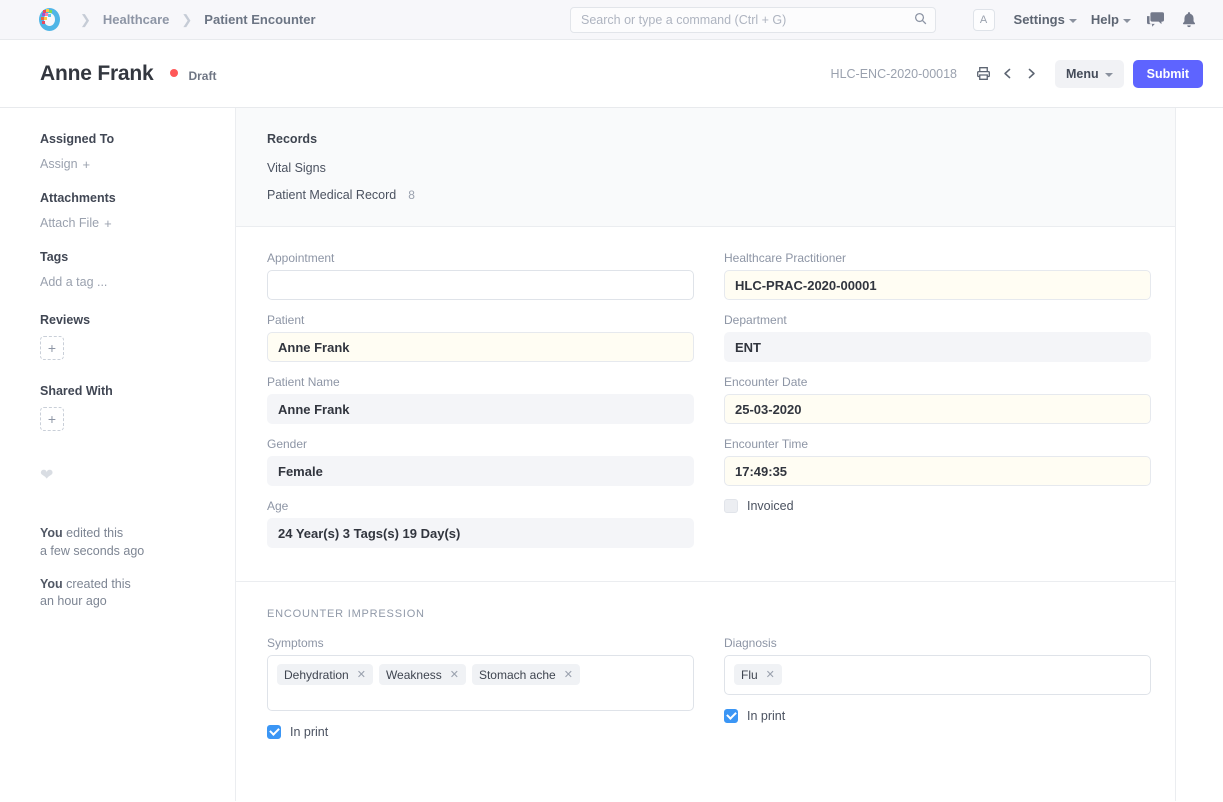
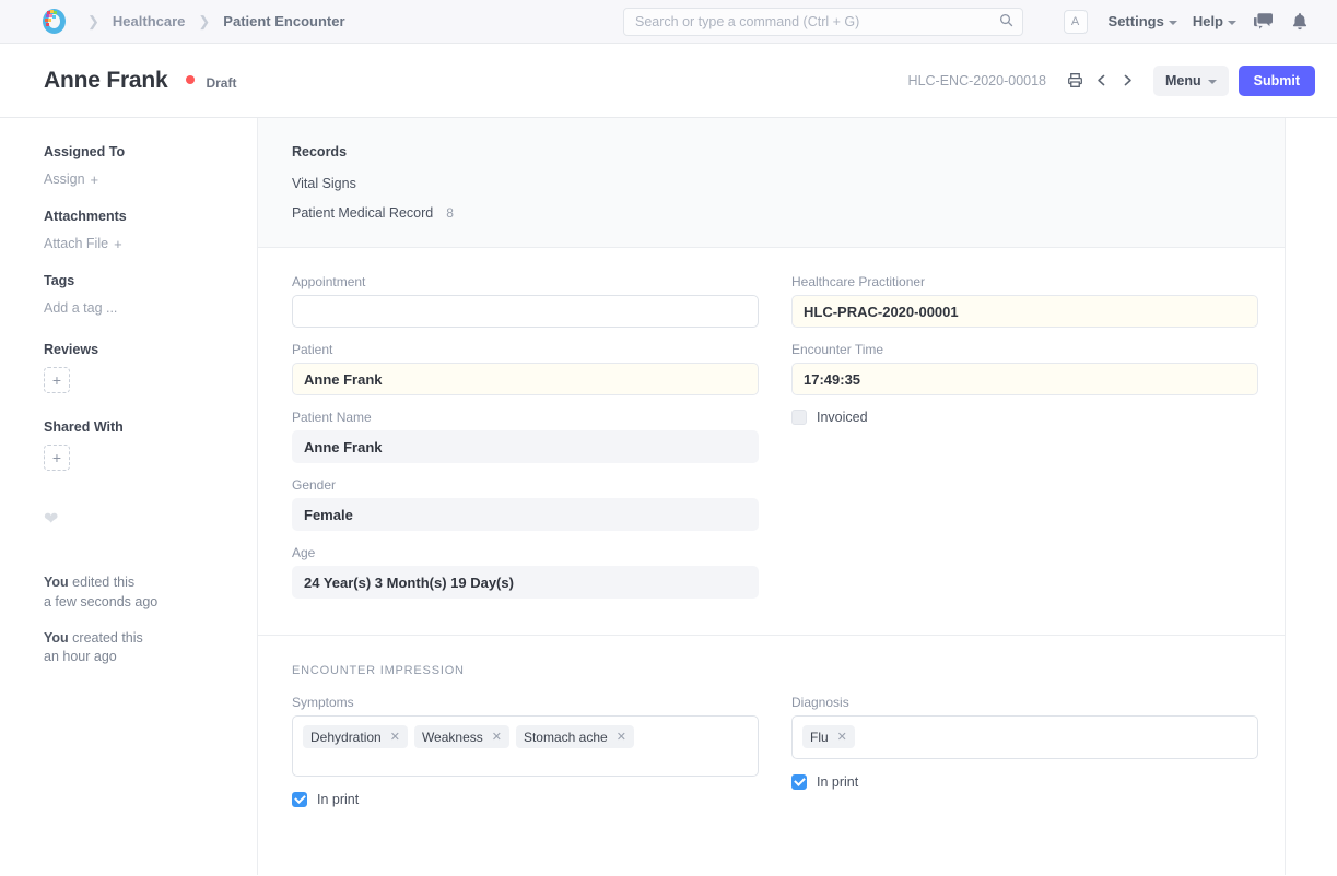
  ❯
  Healthcare
  ❯
  Patient Encounter
  Search or type a command (Ctrl + G)
  A
  Settings
  Help
  Anne Frank Draft
  HLC-ENC-2020-00018
  Menu
  Submit
  Assigned To
  Assign
  +
  Attachments
  Attach File
  +
  Tags
  Add a tag ...
  Reviews
  +
  Shared With
  +
  ❤
  You edited this
  a few seconds ago
  You created this
  an hour ago
  Records
  Vital Signs
  Patient Medical Record
  8
  Appointment
  Patient
  Anne Frank
  Patient Name
  Anne Frank
  Gender
  Female
  Age
- 24 Year(s) 3 Tags(s) 19 Day(s)
+ 24 Year(s) 3 Month(s) 19 Day(s)
  Healthcare Practitioner
  HLC-PRAC-2020-00001
- Department
- ENT
- Encounter Date
- 25-03-2020
  Encounter Time
  17:49:35
  Invoiced
  ENCOUNTER IMPRESSION
  Symptoms
  Dehydration
  ✕
  Weakness
  ✕
  Stomach ache
  ✕
  In print
  Diagnosis
  Flu
  ✕
  In print
